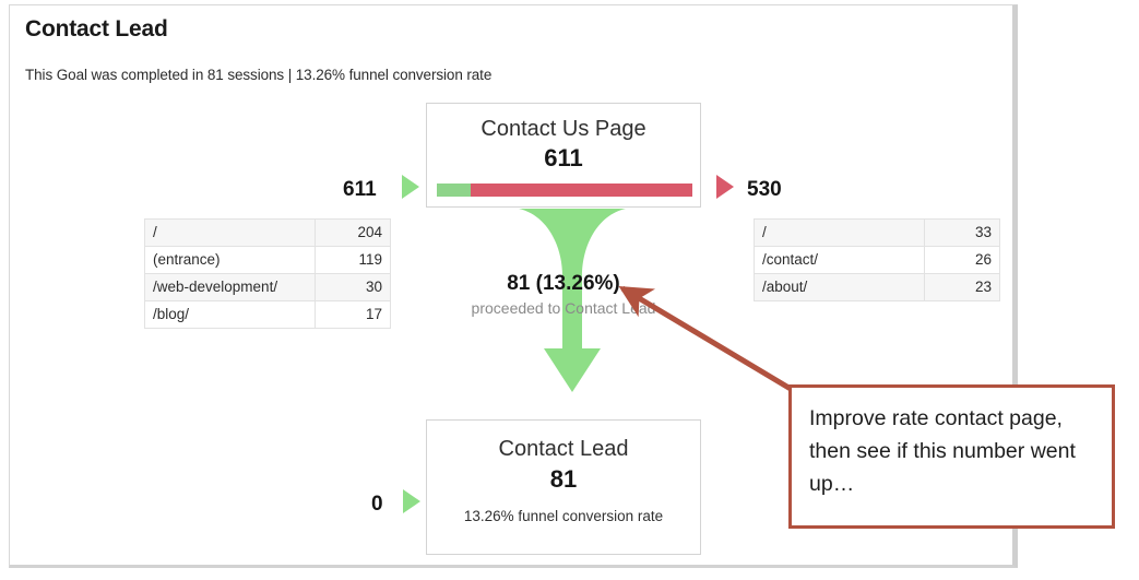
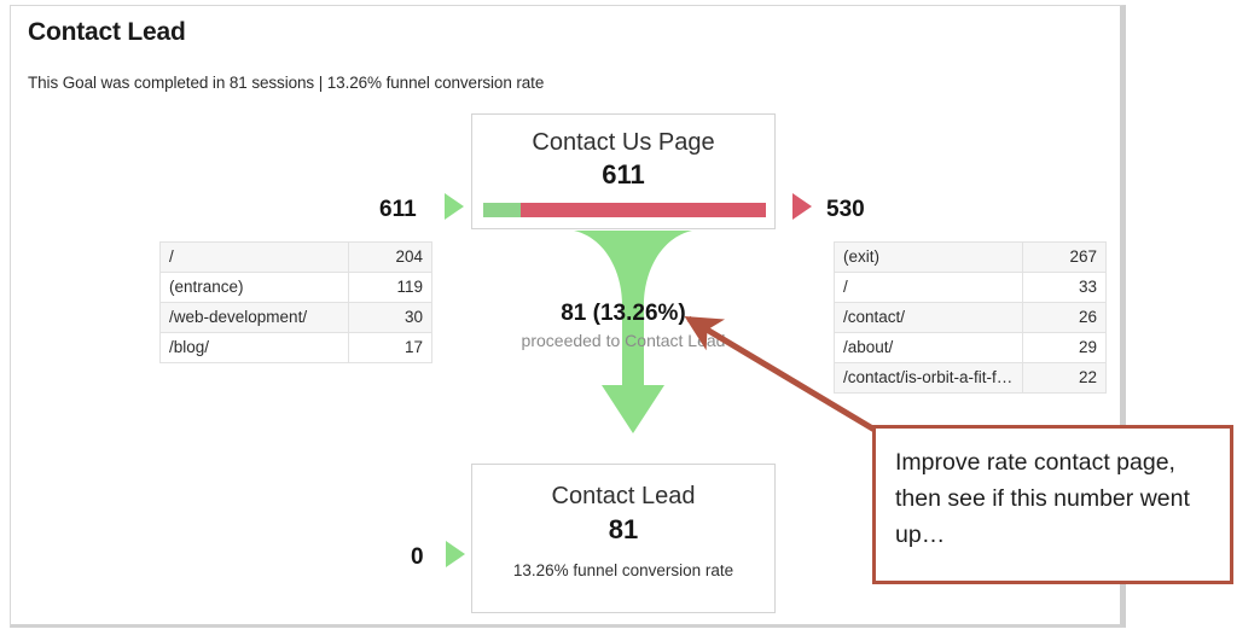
  Contact Lead
  This Goal was completed in 81 sessions | 13.26% funnel conversion rate
  Contact Us Page
  611
  Contact Lead
  81
  13.26% funnel conversion rate
  611
  530
  0
  /	204
  (entrance)	119
  /web-development/	30
  /blog/	17
+ (exit)	267
  /	33
  /contact/	26
- /about/	23
+ /about/	29
+ /contact/is-orbit-a-fit-fo…	22
  81 (13.26%)
  proceeded to Contact Lea
  Improve rate contact page, then see if this number went up…
